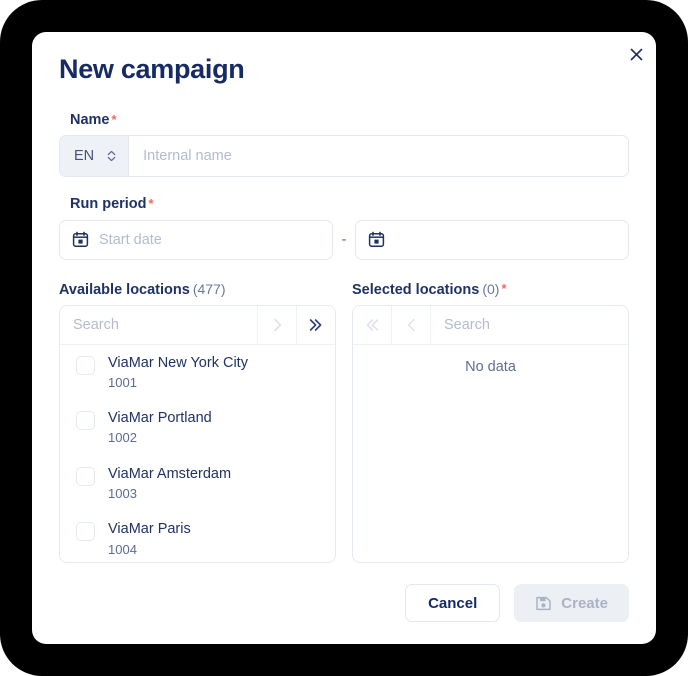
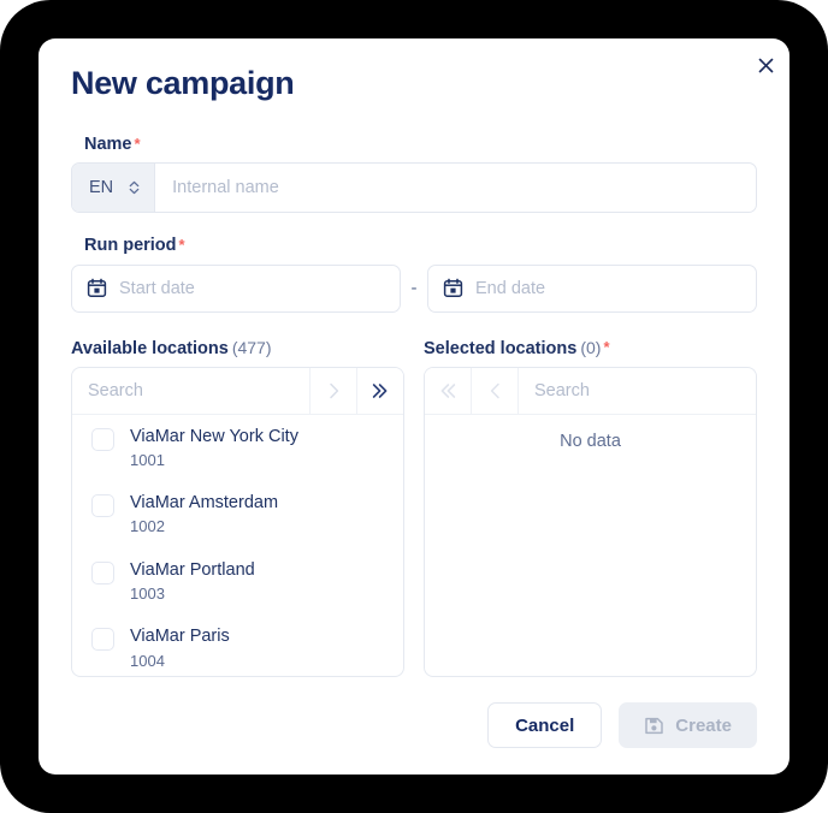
  New campaign
  Name *
  EN
  Internal name
  Run period *
  Start date
  -
+ End date
  Available locations (477)
  Search
  ViaMar New York City
  1001
- ViaMar Portland
+ ViaMar Amsterdam
  1002
- ViaMar Amsterdam
+ ViaMar Portland
  1003
  ViaMar Paris
  1004
  Selected locations (0) *
  Search
  No data
  Cancel
  Create
